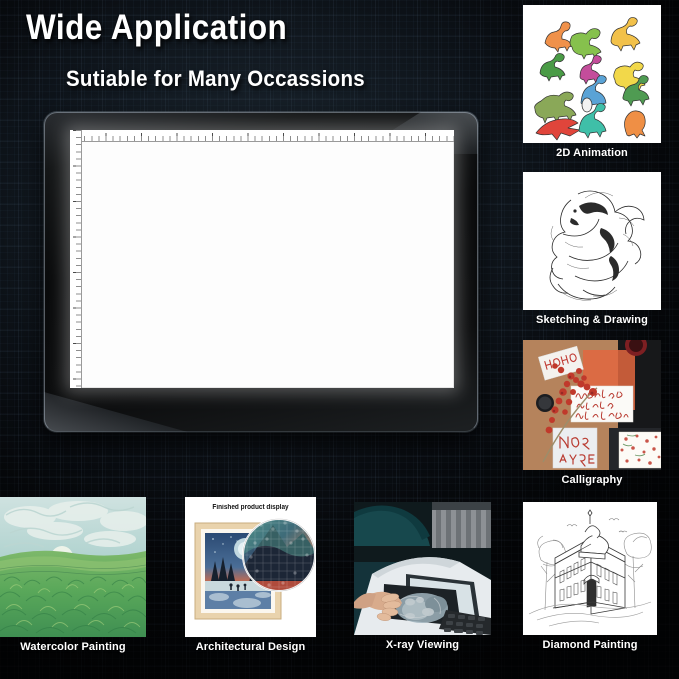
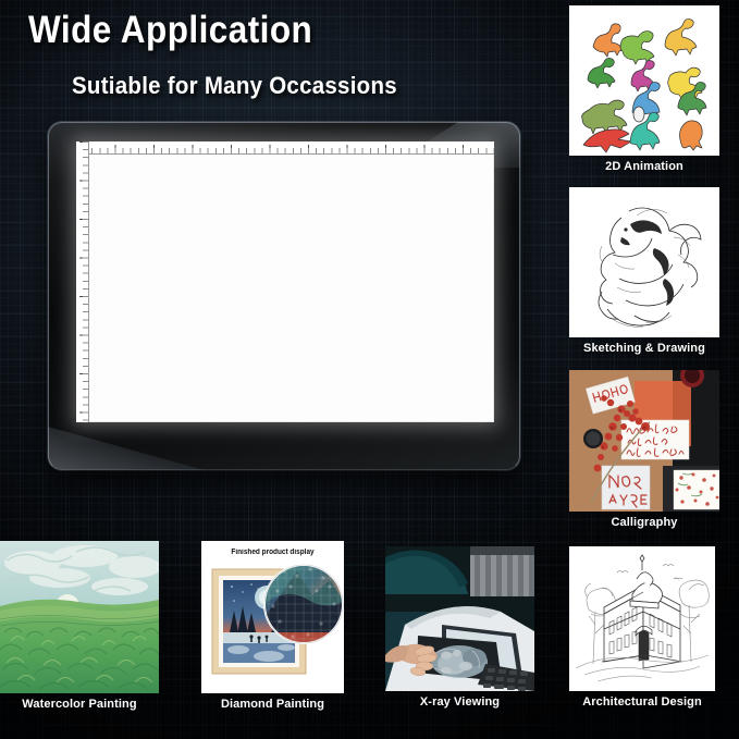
  Wide Application
  Sutiable for Many Occassions
  2D Animation
  Sketching & Drawing
  Calligraphy
  Watercolor Painting
- Architectural Design
+ Diamond Painting
  X-ray Viewing
- Diamond Painting
+ Architectural Design
